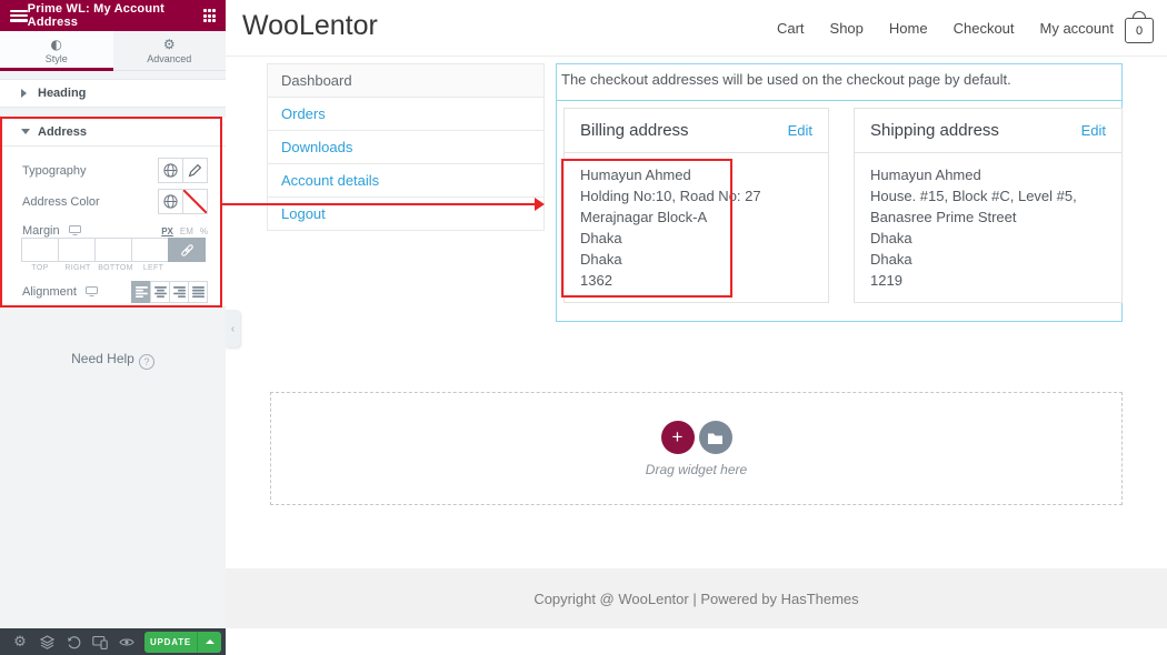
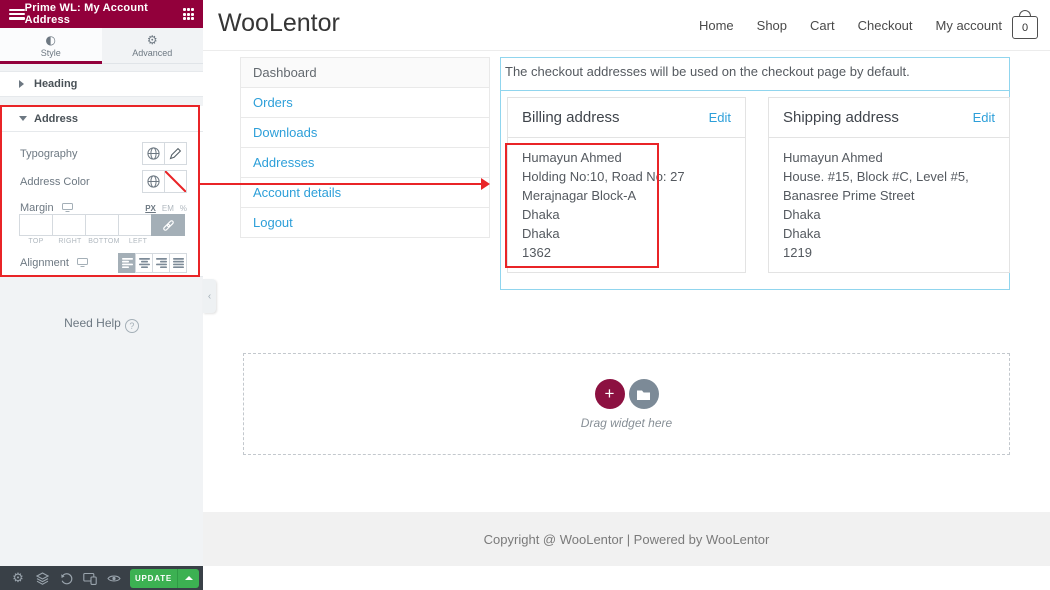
  Prime WL: My Account Address
  ◐
  Style
  ⚙
  Advanced
  Heading
  Address
  Typography
  Address Color
  Margin
  PX
  EM
  %
  Alignment
  Need Help ?
  ⚙
  UPDATE
  ‹
  WooLentor
- Cart
+ Home
  Shop
- Home
+ Cart
  Checkout
  My account
  0
  Dashboard
  Orders
  Downloads
+ Addresses
  Account details
  Logout
  The checkout addresses will be used on the checkout page by default.
  Billing address
  Edit
  Humayun Ahmed
  Holding No:10, Road No: 27
  Merajnagar Block-A
  Dhaka
  Dhaka
  1362
  Shipping address
  Edit
  Humayun Ahmed
  House. #15, Block #C, Level #5, Banasree Prime Street
  Dhaka
  Dhaka
  1219
  +
  Drag widget here
- Copyright @ WooLentor | Powered by HasThemes
+ Copyright @ WooLentor | Powered by WooLentor
